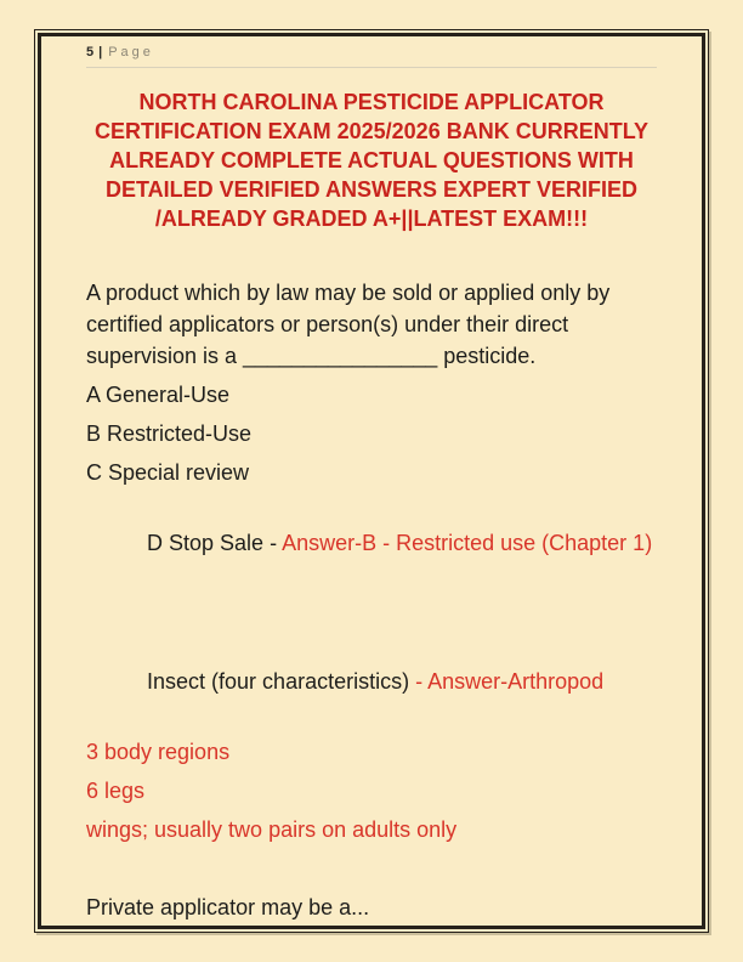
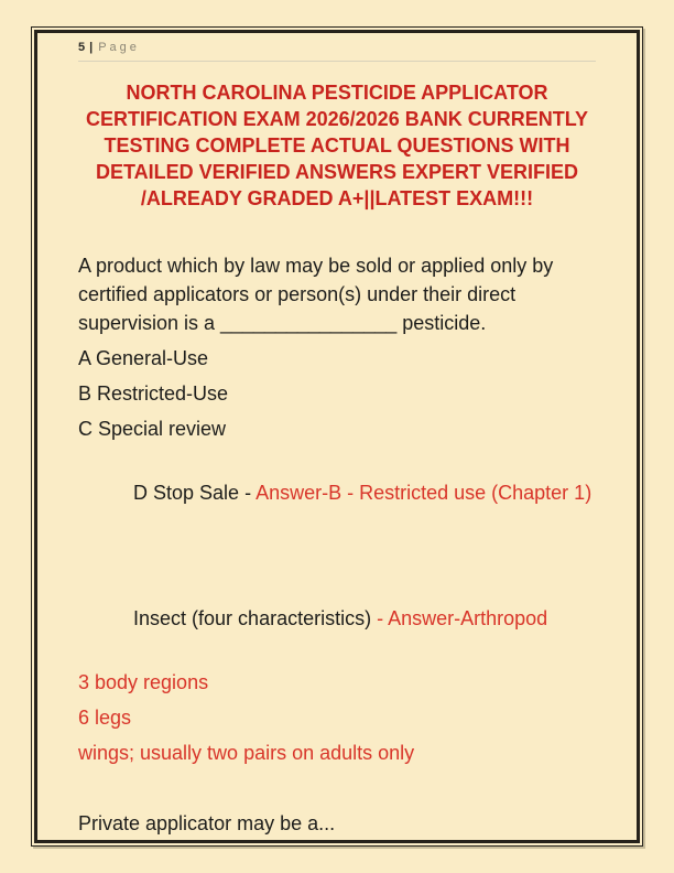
  5 | Page
  NORTH CAROLINA PESTICIDE APPLICATOR
- CERTIFICATION EXAM 2025/2026 BANK CURRENTLY
+ CERTIFICATION EXAM 2026/2026 BANK CURRENTLY
- ALREADY COMPLETE ACTUAL QUESTIONS WITH
+ TESTING COMPLETE ACTUAL QUESTIONS WITH
  DETAILED VERIFIED ANSWERS EXPERT VERIFIED
  /ALREADY GRADED A+||LATEST EXAM!!!
  A product which by law may be sold or applied only by
  certified applicators or person(s) under their direct
  supervision is a ________________ pesticide.
  A General-Use
  B Restricted-Use
  C Special review
  D Stop Sale - Answer-B - Restricted use (Chapter 1)
  Insect (four characteristics) - Answer-Arthropod
  3 body regions
  6 legs
  wings; usually two pairs on adults only
  Private applicator may be a...
